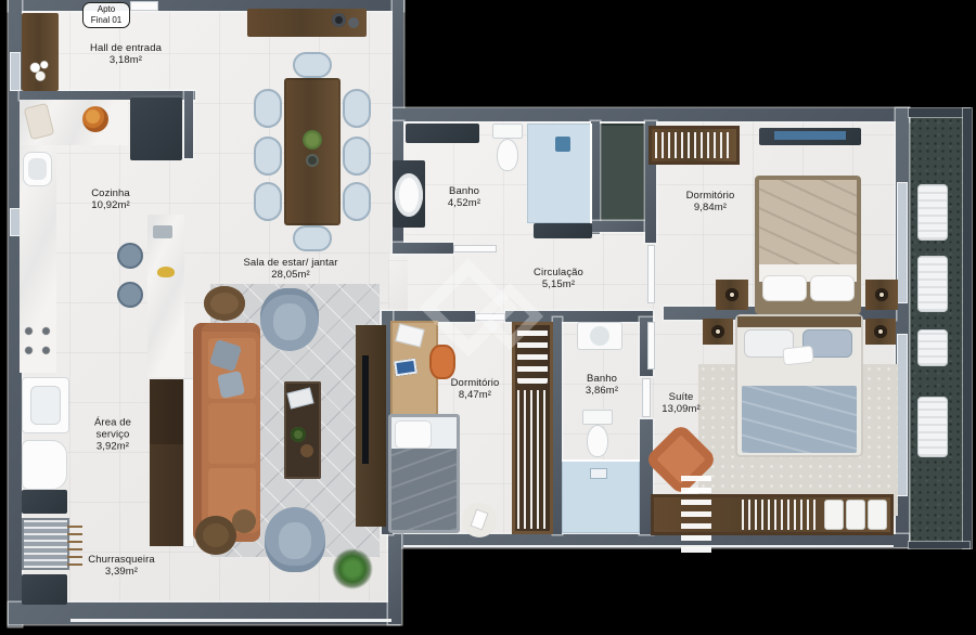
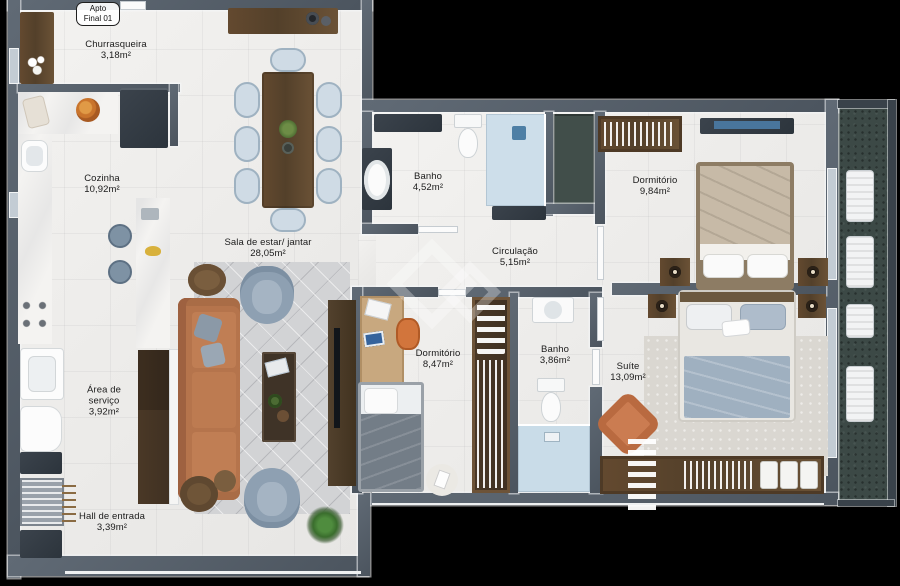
  Apto
  Final 01
- Hall de entrada
+ Churrasqueira
  3,18m²
  Cozinha
  10,92m²
  Sala de estar/ jantar
  28,05m²
  Banho
  4,52m²
  Dormitório
  9,84m²
  Circulação
  5,15m²
  Dormitório
  8,47m²
  Banho
  3,86m²
  Suíte
  13,09m²
  Área de serviço
  3,92m²
- Churrasqueira
+ Hall de entrada
  3,39m²
